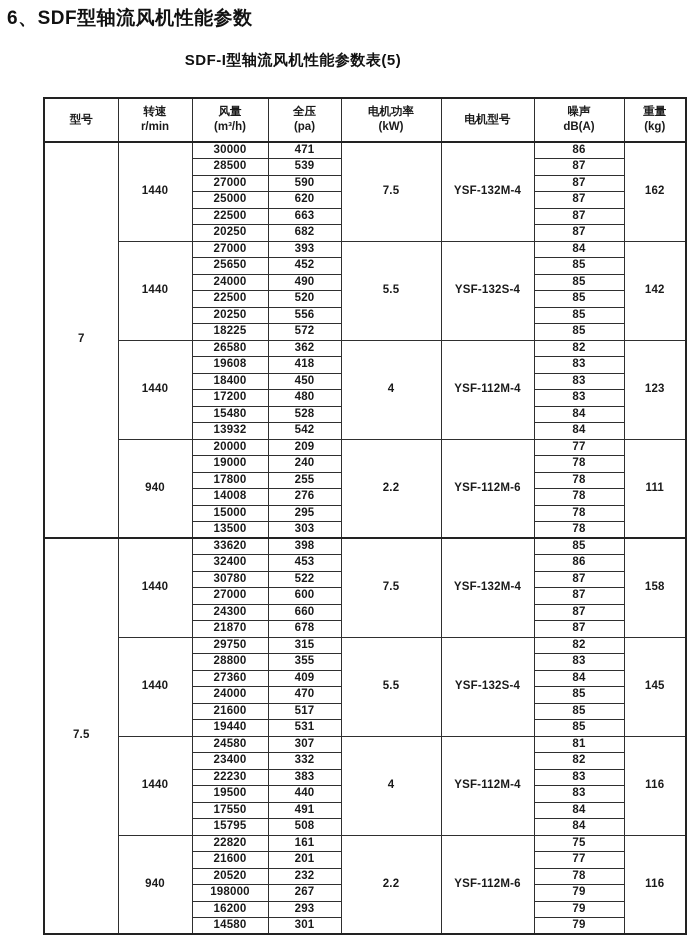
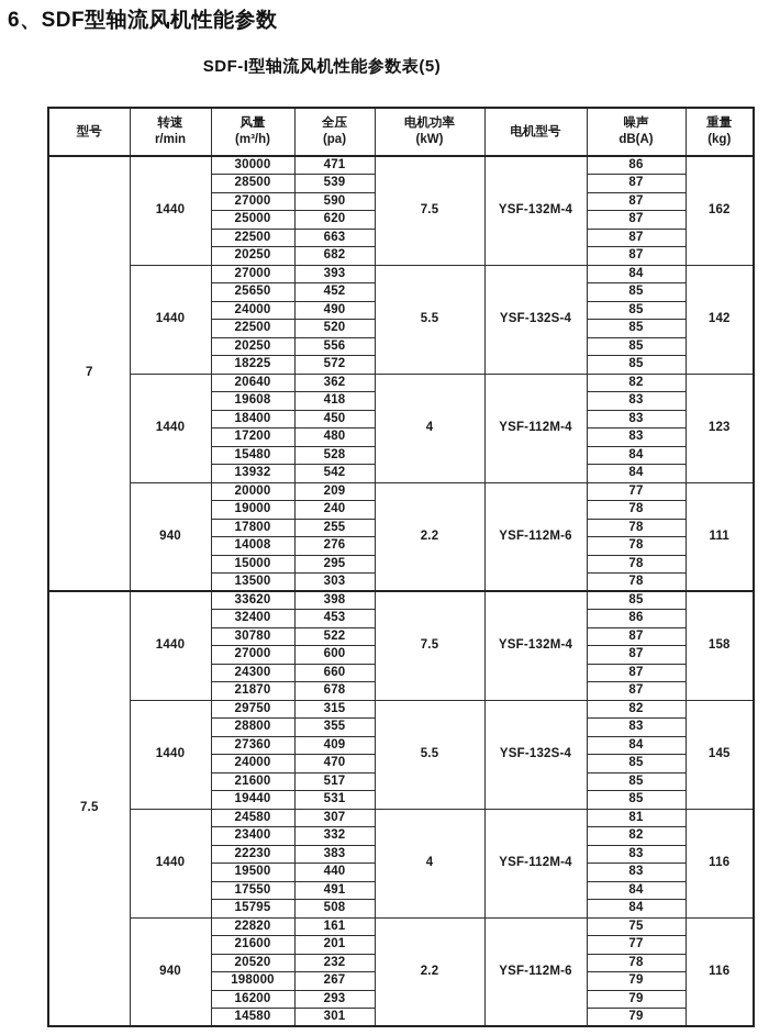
  6、SDF型轴流风机性能参数
  SDF-I型轴流风机性能参数表(5)
  型号	转速r/min	风量(m³/h)	全压(pa)	电机功率(kW)	电机型号	噪声dB(A)	重量(kg)
  7	1440	30000	471	7.5	YSF-132M-4	86	162
  28500	539	87
  27000	590	87
  25000	620	87
  22500	663	87
  20250	682	87
  1440	27000	393	5.5	YSF-132S-4	84	142
  25650	452	85
  24000	490	85
  22500	520	85
  20250	556	85
  18225	572	85
- 1440	26580	362	4	YSF-112M-4	82	123
+ 1440	20640	362	4	YSF-112M-4	82	123
  19608	418	83
  18400	450	83
  17200	480	83
  15480	528	84
  13932	542	84
  940	20000	209	2.2	YSF-112M-6	77	111
  19000	240	78
  17800	255	78
  14008	276	78
  15000	295	78
  13500	303	78
  7.5	1440	33620	398	7.5	YSF-132M-4	85	158
  32400	453	86
  30780	522	87
  27000	600	87
  24300	660	87
  21870	678	87
  1440	29750	315	5.5	YSF-132S-4	82	145
  28800	355	83
  27360	409	84
  24000	470	85
  21600	517	85
  19440	531	85
  1440	24580	307	4	YSF-112M-4	81	116
  23400	332	82
  22230	383	83
  19500	440	83
  17550	491	84
  15795	508	84
  940	22820	161	2.2	YSF-112M-6	75	116
  21600	201	77
  20520	232	78
  198000	267	79
  16200	293	79
  14580	301	79
